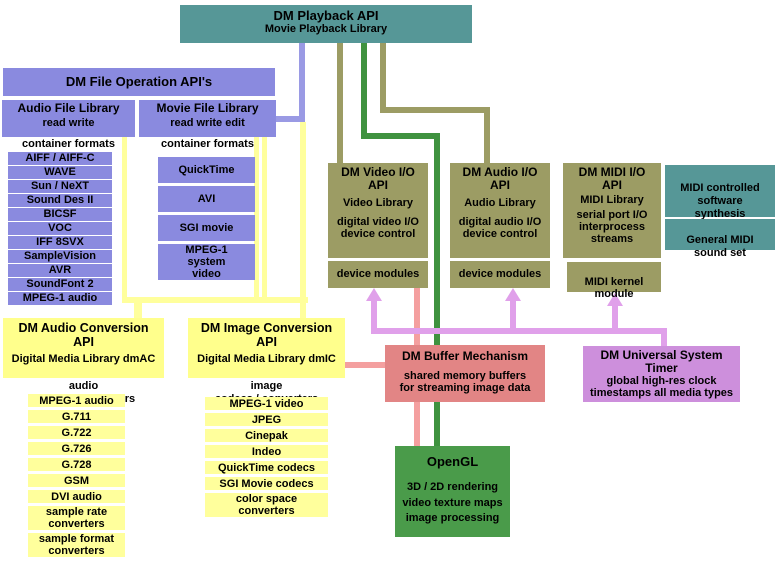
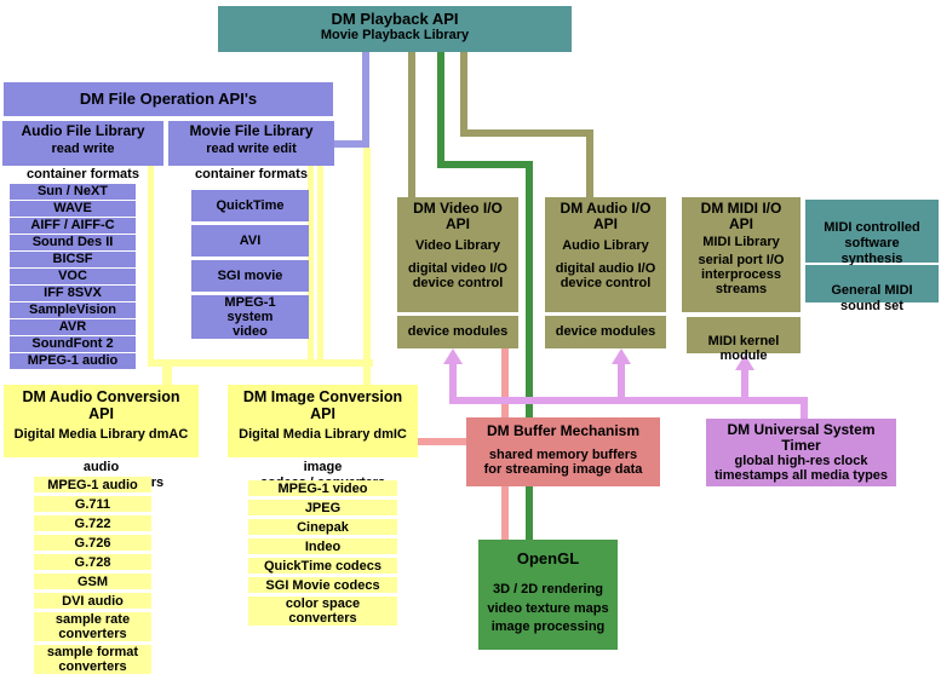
  DM Playback API
  Movie Playback Library
  DM File Operation API's
  Audio File Library
  read write
  Movie File Library
  read write edit
  container formats
  container formats
- AIFF / AIFF-C
+ Sun / NeXT
  WAVE
- Sun / NeXT
+ AIFF / AIFF-C
  Sound Des II
  BICSF
  VOC
  IFF 8SVX
  SampleVision
  AVR
  SoundFont 2
  MPEG-1 audio
  QuickTime
  AVI
  SGI movie
  MPEG-1
  system
  video
  DM Video I/O
  API
  Video Library
  digital video I/O
  device control
  device modules
  DM Audio I/O
  API
  Audio Library
  digital audio I/O
  device control
  device modules
  DM MIDI I/O
  API
  MIDI Library
  serial port I/O
  interprocess
  streams
  MIDI kernel
  module
  MIDI controlled
  software
  synthesis
  General MIDI
  sound set
  DM Audio Conversion
  API
  Digital Media Library dmAC
  audio
  MPEG-1 audio
  G.711
  G.722
  G.726
  G.728
  GSM
  DVI audio
  sample rate
  converters
  sample format
  converters
  DM Image Conversion
  API
  Digital Media Library dmIC
  image
  MPEG-1 video
  JPEG
  Cinepak
  Indeo
  QuickTime codecs
  SGI Movie codecs
  color space
  converters
  DM Buffer Mechanism
  shared memory buffers
  for streaming image data
  DM Universal System
  Timer
  global high-res clock
  timestamps all media types
  OpenGL
  3D / 2D rendering
  video texture maps
  image processing
